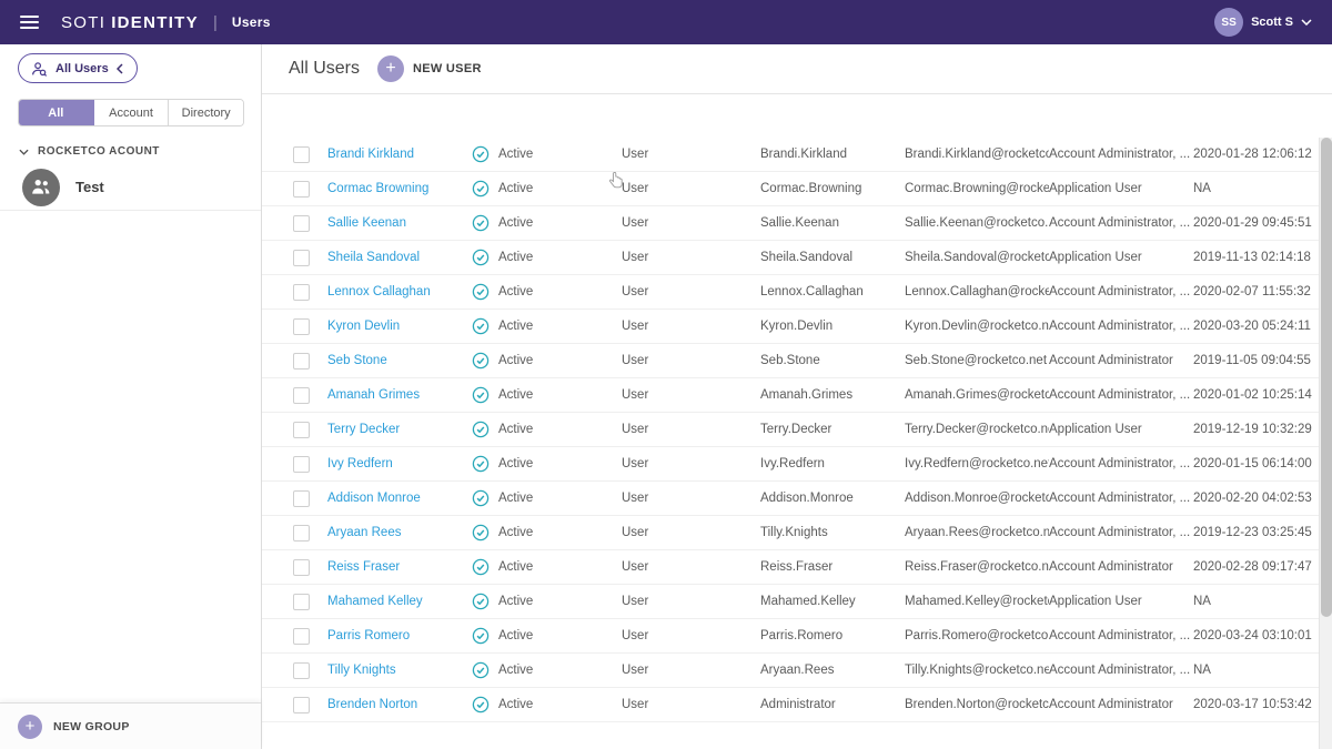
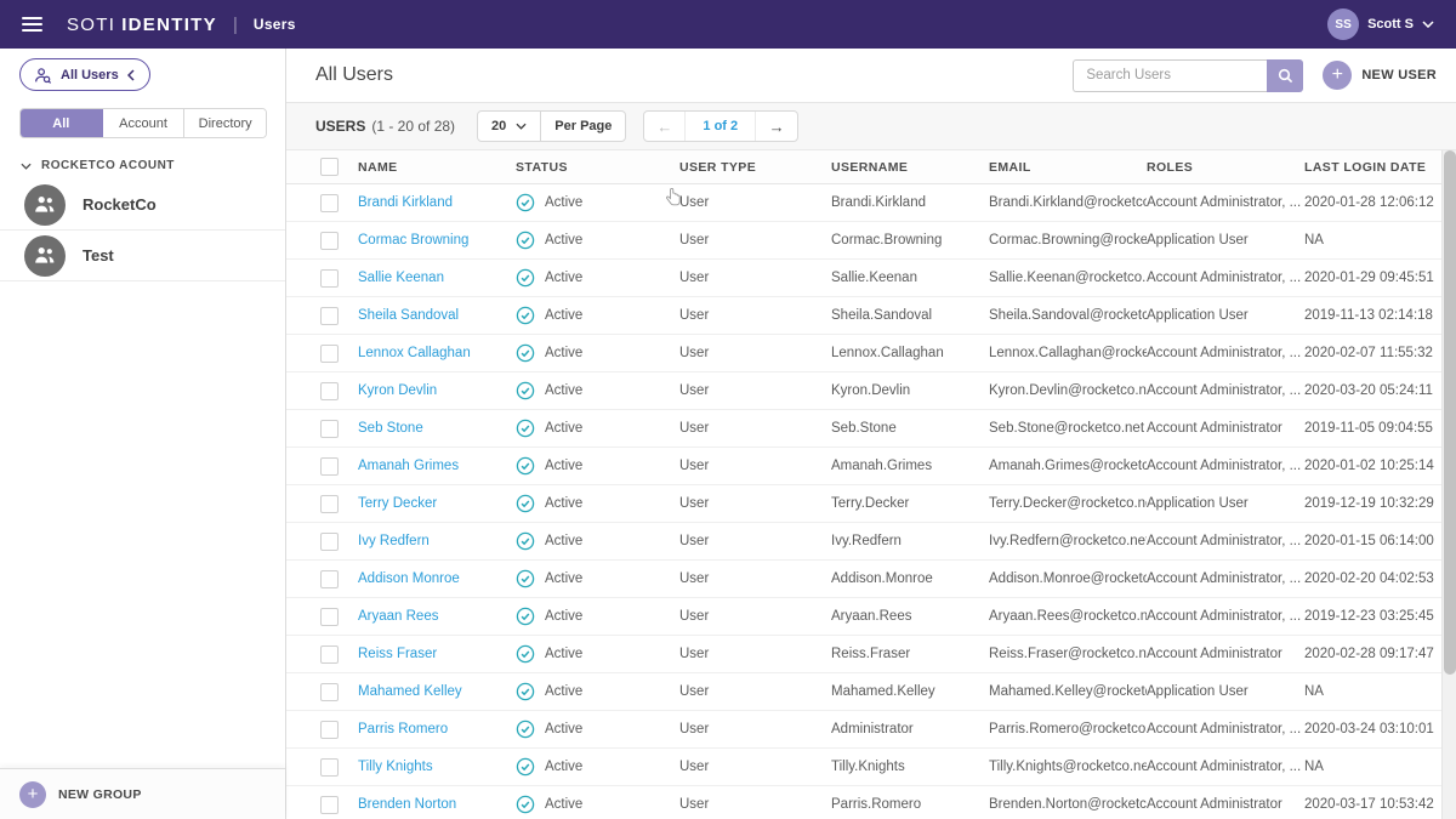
  SOTI
  IDENTITY
  |
  Users
  SS
  Scott S
  All Users
  All
  Account
  Directory
  ROCKETCO ACOUNT
+ RocketCo
  Test
  +
  NEW GROUP
  All Users
+ Search Users
  +
  NEW USER
+ USERS
+ (1 - 20 of 28)
+ 20
+ Per Page
+ ←
+ 1 of 2
+ →
+ NAME
+ STATUS
+ USER TYPE
+ USERNAME
+ EMAIL
+ ROLES
+ LAST LOGIN DATE
  Brandi Kirkland
  Active
  User
  Brandi.Kirkland
  Brandi.Kirkland@rocketco
  Account Administrator, ...
  2020-01-28 12:06:12
  Cormac Browning
  Active
  User
  Cormac.Browning
  Cormac.Browning@rocke
  Application User
  NA
  Sallie Keenan
  Active
  User
  Sallie.Keenan
  Sallie.Keenan@rocketco.
  Account Administrator, ...
  2020-01-29 09:45:51
  Sheila Sandoval
  Active
  User
  Sheila.Sandoval
  Sheila.Sandoval@rocketc
  Application User
  2019-11-13 02:14:18
  Lennox Callaghan
  Active
  User
  Lennox.Callaghan
  Lennox.Callaghan@rocke
  Account Administrator, ...
  2020-02-07 11:55:32
  Kyron Devlin
  Active
  User
  Kyron.Devlin
  Kyron.Devlin@rocketco.n
  Account Administrator, ...
  2020-03-20 05:24:11
  Seb Stone
  Active
  User
  Seb.Stone
  Seb.Stone@rocketco.net
  Account Administrator
  2019-11-05 09:04:55
  Amanah Grimes
  Active
  User
  Amanah.Grimes
  Amanah.Grimes@rocketc
  Account Administrator, ...
  2020-01-02 10:25:14
  Terry Decker
  Active
  User
  Terry.Decker
  Terry.Decker@rocketco.n
  Application User
  2019-12-19 10:32:29
  Ivy Redfern
  Active
  User
  Ivy.Redfern
  Ivy.Redfern@rocketco.ne
  Account Administrator, ...
  2020-01-15 06:14:00
  Addison Monroe
  Active
  User
  Addison.Monroe
  Addison.Monroe@rocketc
  Account Administrator, ...
  2020-02-20 04:02:53
  Aryaan Rees
  Active
  User
- Tilly.Knights
+ Aryaan.Rees
  Aryaan.Rees@rocketco.n
  Account Administrator, ...
  2019-12-23 03:25:45
  Reiss Fraser
  Active
  User
  Reiss.Fraser
  Reiss.Fraser@rocketco.n
  Account Administrator
  2020-02-28 09:17:47
  Mahamed Kelley
  Active
  User
  Mahamed.Kelley
  Mahamed.Kelley@rocket
  Application User
  NA
  Parris Romero
  Active
  User
- Parris.Romero
+ Administrator
  Parris.Romero@rocketco
  Account Administrator, ...
  2020-03-24 03:10:01
  Tilly Knights
  Active
  User
- Aryaan.Rees
+ Tilly.Knights
  Tilly.Knights@rocketco.ne
  Account Administrator, ...
  NA
  Brenden Norton
  Active
  User
- Administrator
+ Parris.Romero
  Brenden.Norton@rocketc
  Account Administrator
  2020-03-17 10:53:42
